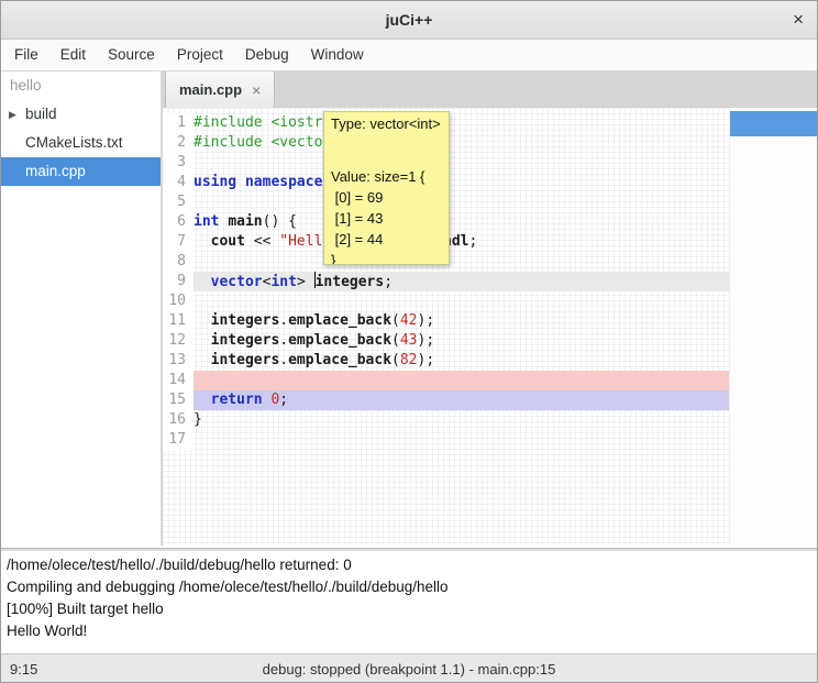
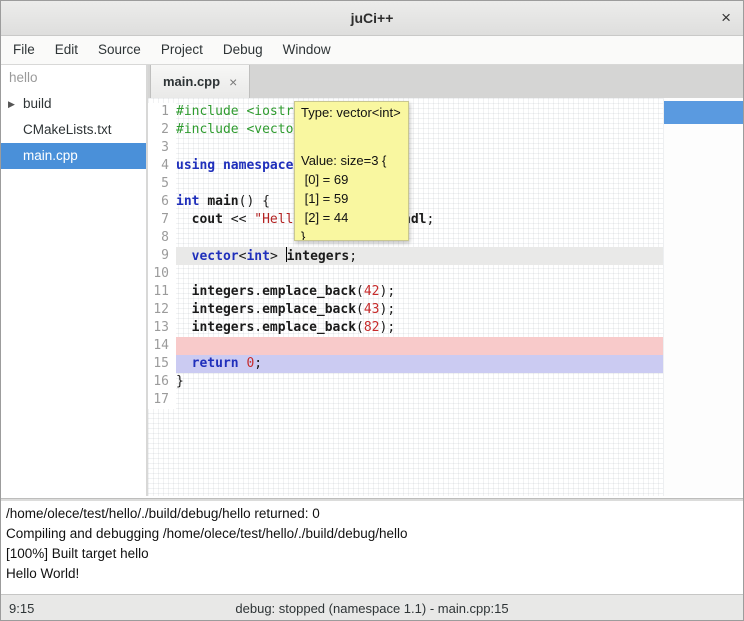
  juCi++
  ×
  File
  Edit
  Source
  Project
  Debug
  Window
  hello
  ▶
  build
  CMakeLists.txt
  main.cpp
  main.cpp
  ×
  1
  #include <iostr
  2
  #include <vecto
  3
  4
  using namespace
  5
  6
  int main() {
  7
  8
  9
  vector<int> integers;
  10
  11
  integers.emplace_back(42);
  12
  integers.emplace_back(43);
  13
  integers.emplace_back(82);
  14
  15
  return 0;
  16
  }
  17
  Type: vector<int>
- Value: size=1 {
+ Value: size=3 {
  [0] = 69
- [1] = 43
+ [1] = 59
  [2] = 44
  }
  /home/olece/test/hello/./build/debug/hello returned: 0
  Compiling and debugging /home/olece/test/hello/./build/debug/hello
  [100%] Built target hello
  Hello World!
  9:15
- debug: stopped (breakpoint 1.1) - main.cpp:15
+ debug: stopped (namespace 1.1) - main.cpp:15
